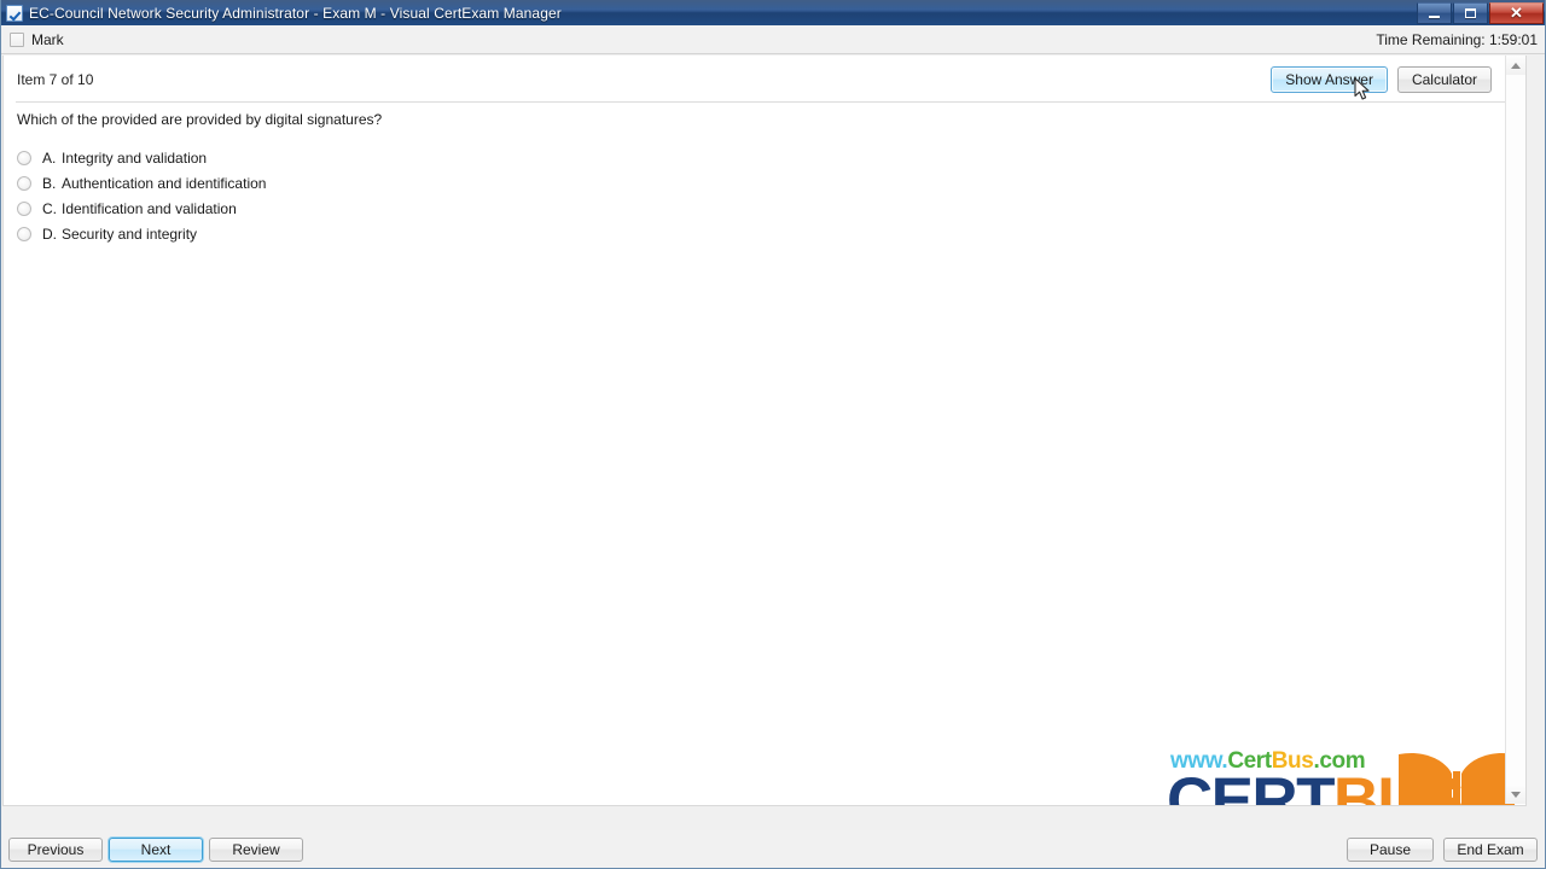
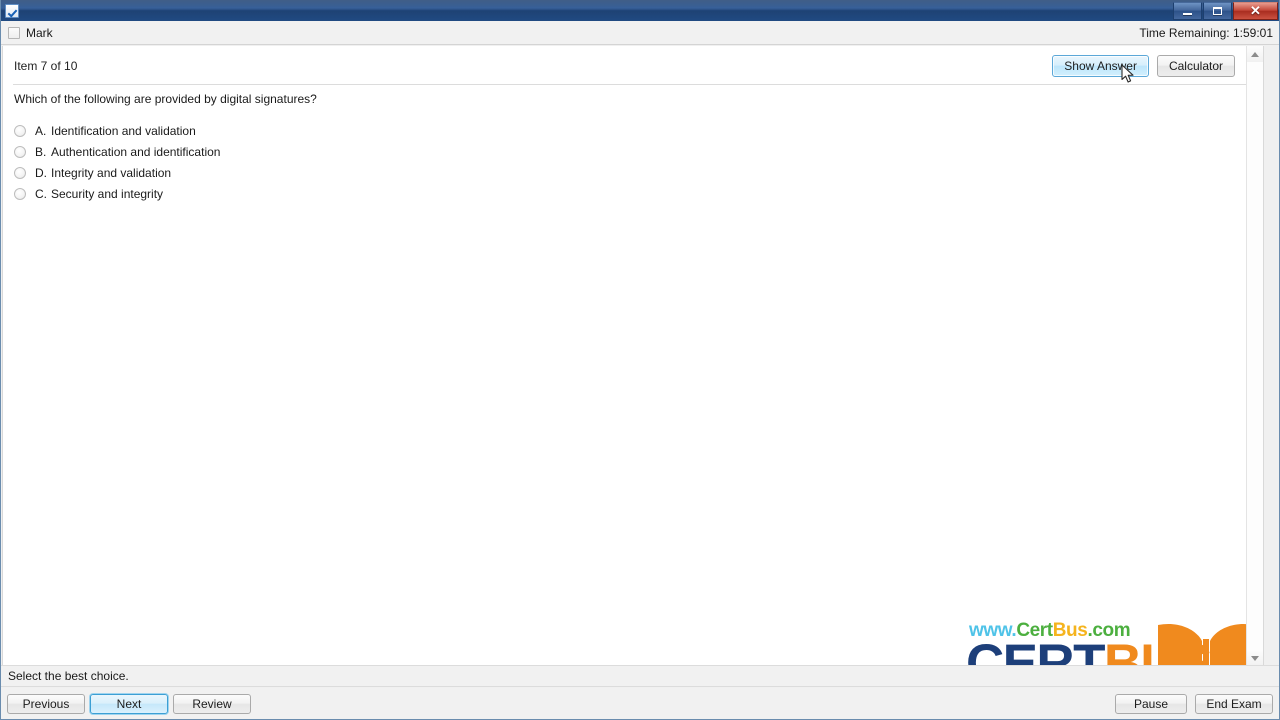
- EC-Council Network Security Administrator - Exam M - Visual CertExam Manager
  ✕
  Mark
  Time Remaining: 1:59:01
  Item 7 of 10
  Show Anser
  Calculator
- Which of the provided are provided by digital signatures?
+ Which of the following are provided by digital signatures?
  A.
- Integrity and validation
+ Identification and validation
  B.
  Authentication and identification
- C.
+ D.
- Identification and validation
+ Integrity and validation
- D.
+ C.
  Security and integrity
  www.CertBus.com
  CERTB
+ Select the best choice.
  Previous
  Next
  Review
  Pause
  End Exam
